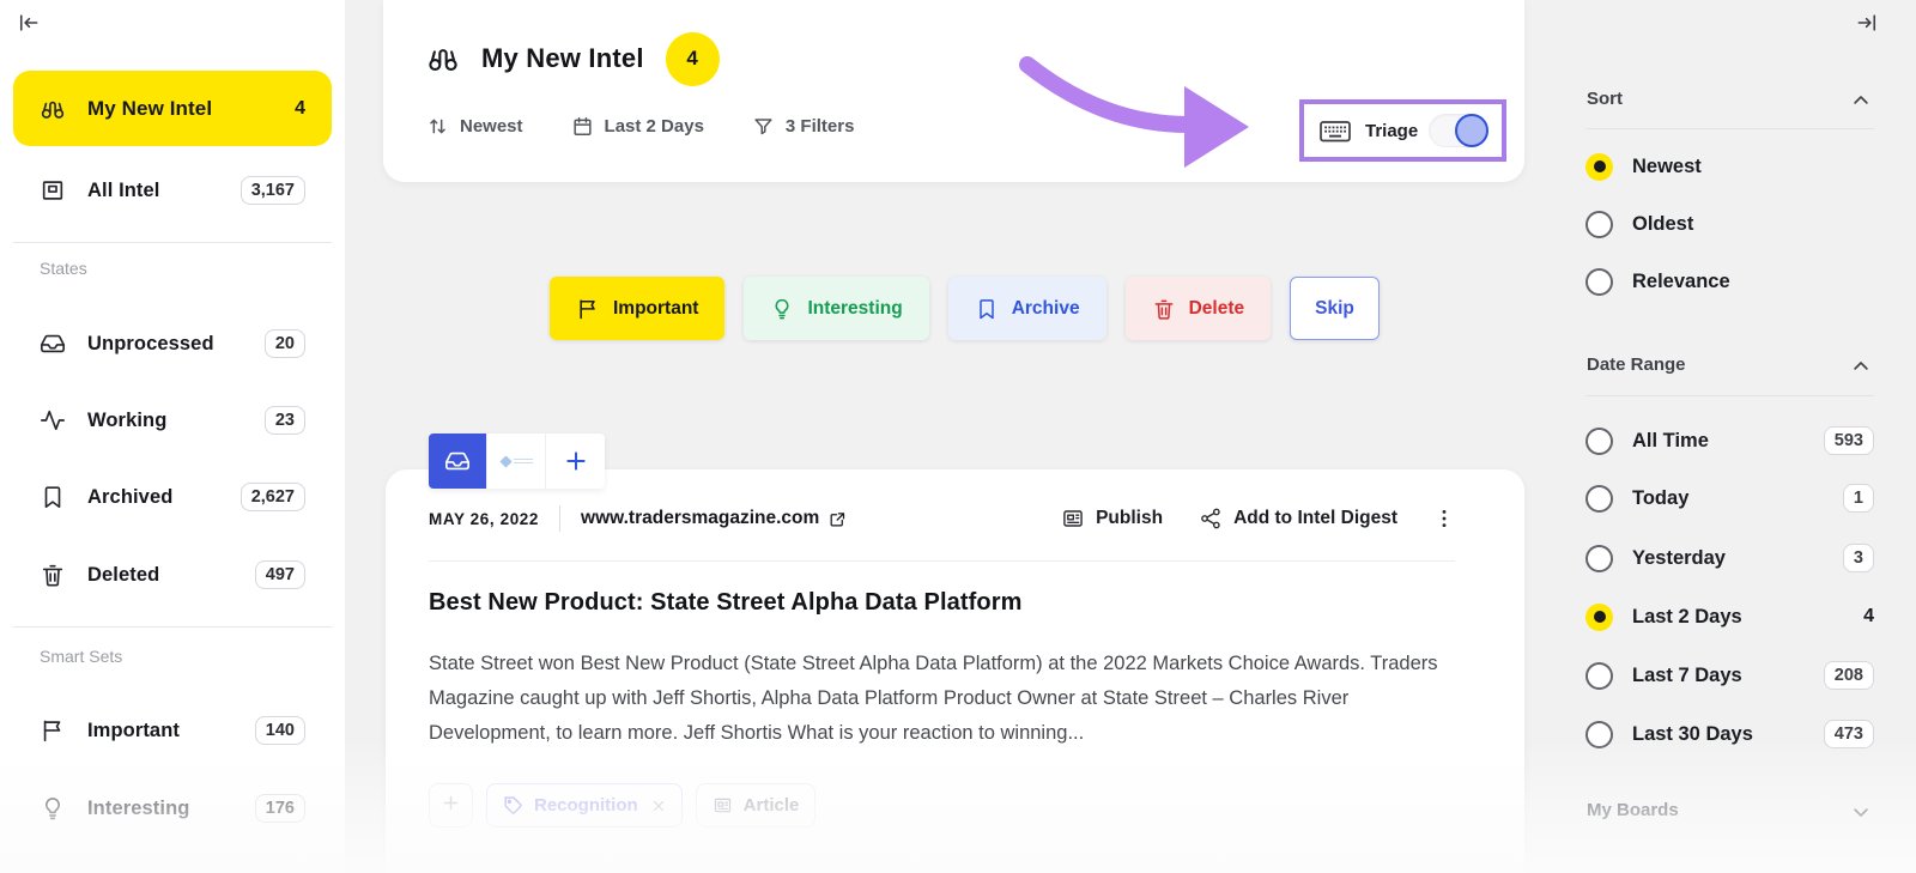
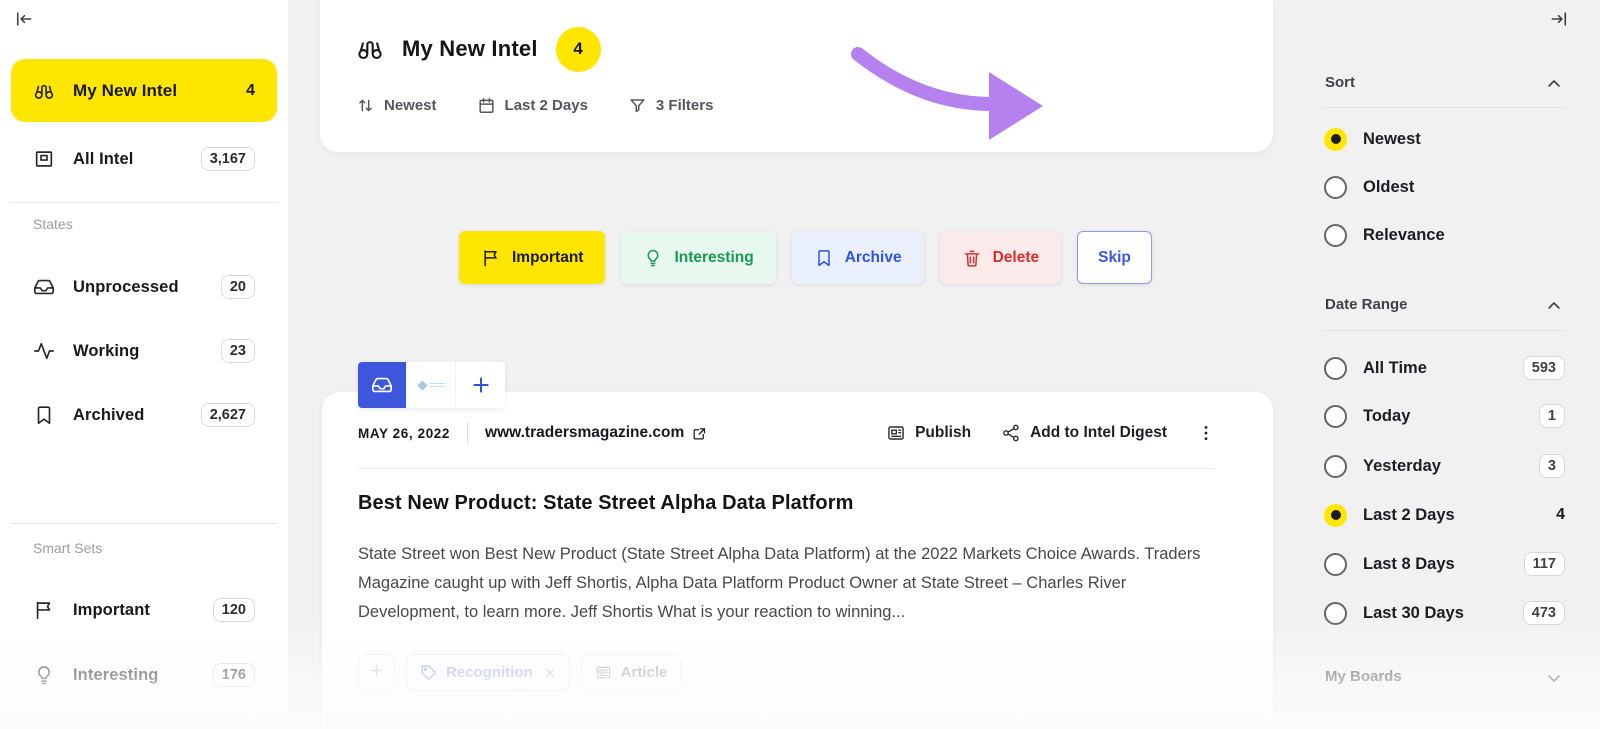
  My New Intel
  4
  All Intel
  3,167
  States
  Unprocessed
  20
  Working
  23
  Archived
  2,627
- Deleted
- 497
  Smart Sets
  Important
- 140
+ 120
  My New Intel
  4
  Newest
  Last 2 Days
  3 Filters
- Triage
  Important
  Interesting
  Archive
  Delete
  Skip
  MAY 26, 2022
  www.tradersmagazine.com
  Publish
  Add to Intel Digest
  Best New Product: State Street Alpha Data Platform
  State Street won Best New Product (State Street Alpha Data Platform) at the 2022 Markets Choice Awards. Traders Magazine caught up with Jeff Shortis, Alpha Data Platform Product Owner at State Street – Charles River Development, to learn more. Jeff Shortis What is your reaction to winning...
  Sort
  Newest
  Oldest
  Relevance
  Date Range
  All Time
  593
  Today
  1
  Yesterday
  3
  Last 2 Days
  4
- Last 7 Days
+ Last 8 Days
- 208
+ 117
  Last 30 Days
  473
